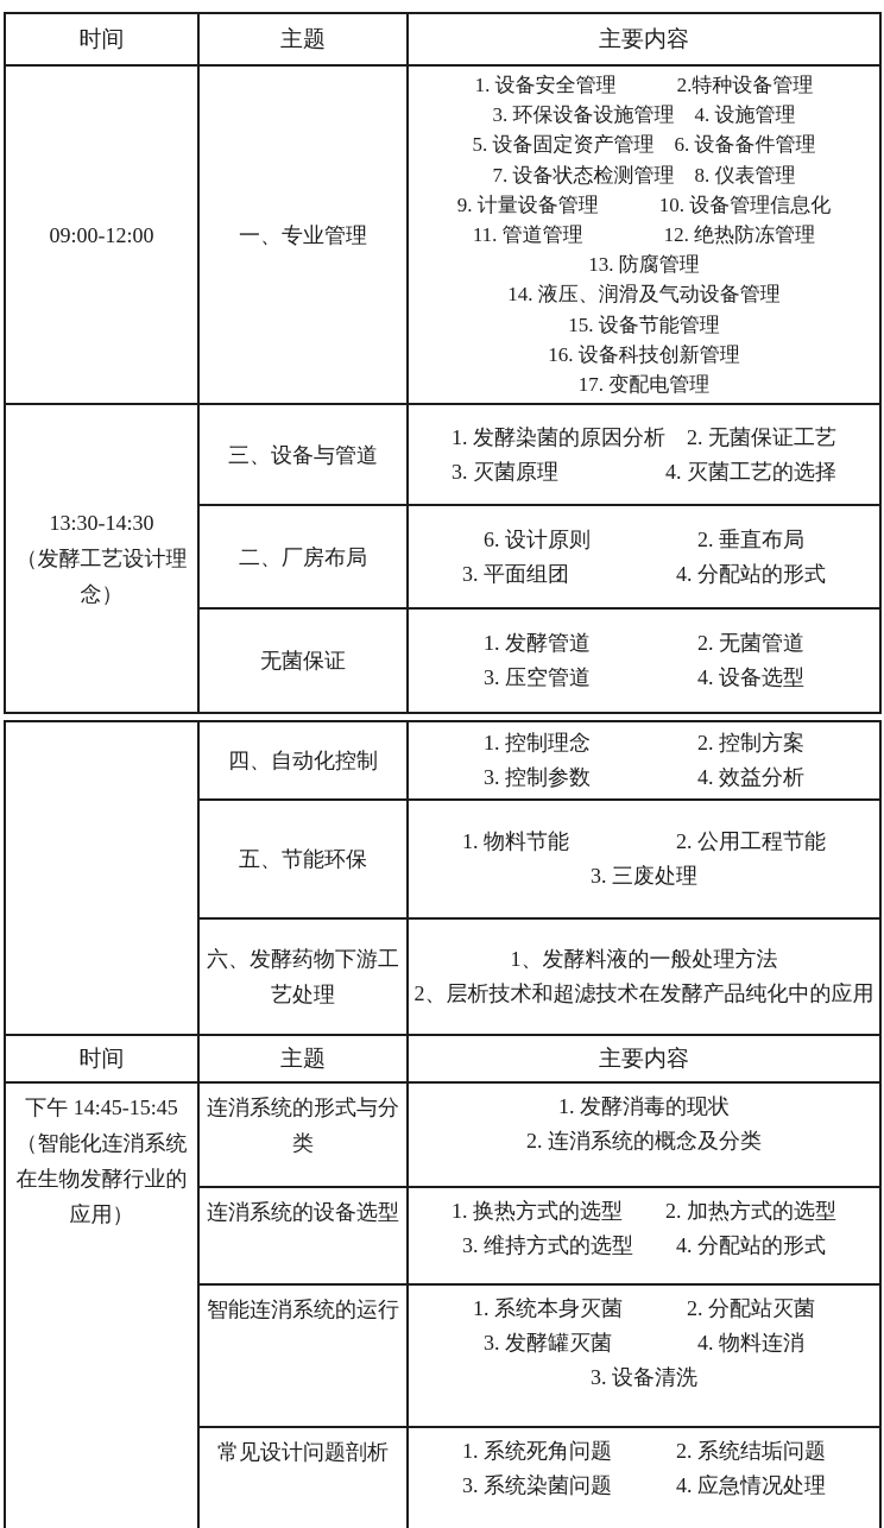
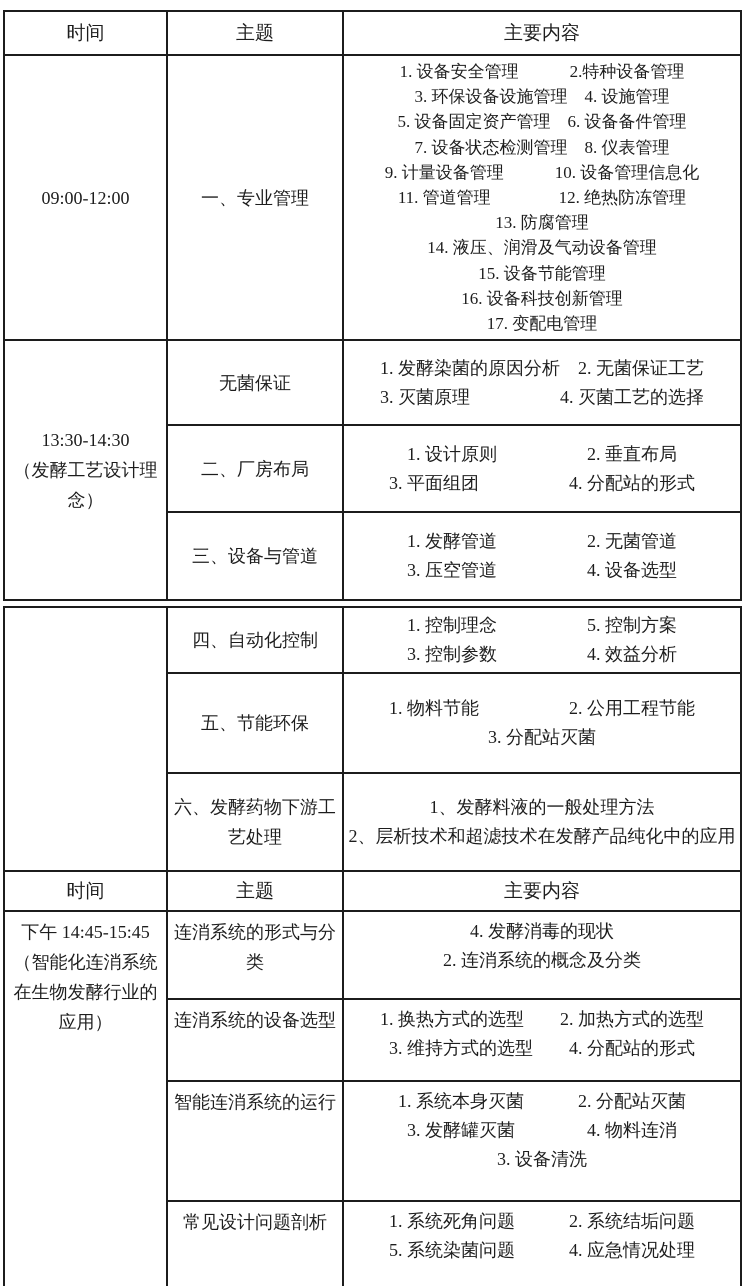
  时间	主题	主要内容
  09:00-12:00	一、专业管理	1. 设备安全管理 2.特种设备管理 3. 环保设备设施管理 4. 设施管理 5. 设备固定资产管理 6. 设备备件管理 7. 设备状态检测管理 8. 仪表管理 9. 计量设备管理 10. 设备管理信息化 11. 管道管理 12. 绝热防冻管理 13. 防腐管理 14. 液压、润滑及气动设备管理 15. 设备节能管理 16. 设备科技创新管理 17. 变配电管理
- 13:30-14:30 （发酵工艺设计理 念）	三、设备与管道	1. 发酵染菌的原因分析 2. 无菌保证工艺 3. 灭菌原理 4. 灭菌工艺的选择
+ 13:30-14:30 （发酵工艺设计理 念）	无菌保证	1. 发酵染菌的原因分析 2. 无菌保证工艺 3. 灭菌原理 4. 灭菌工艺的选择
- 二、厂房布局	6. 设计原则 2. 垂直布局 3. 平面组团 4. 分配站的形式
+ 二、厂房布局	1. 设计原则 2. 垂直布局 3. 平面组团 4. 分配站的形式
- 无菌保证	1. 发酵管道 2. 无菌管道 3. 压空管道 4. 设备选型
+ 三、设备与管道	1. 发酵管道 2. 无菌管道 3. 压空管道 4. 设备选型
- 	四、自动化控制	1. 控制理念 2. 控制方案 3. 控制参数 4. 效益分析
+ 	四、自动化控制	1. 控制理念 5. 控制方案 3. 控制参数 4. 效益分析
- 五、节能环保	1. 物料节能 2. 公用工程节能 3. 三废处理
+ 五、节能环保	1. 物料节能 2. 公用工程节能 3. 分配站灭菌
  六、发酵药物下游工 艺处理	1、发酵料液的一般处理方法 2、层析技术和超滤技术在发酵产品纯化中的应用
  时间	主题	主要内容
- 下午 14:45-15:45 （智能化连消系统 在生物发酵行业的 应用）	连消系统的形式与分 类	1. 发酵消毒的现状 2. 连消系统的概念及分类
+ 下午 14:45-15:45 （智能化连消系统 在生物发酵行业的 应用）	连消系统的形式与分 类	4. 发酵消毒的现状 2. 连消系统的概念及分类
  连消系统的设备选型	1. 换热方式的选型 2. 加热方式的选型 3. 维持方式的选型 4. 分配站的形式
  智能连消系统的运行	1. 系统本身灭菌 2. 分配站灭菌 3. 发酵罐灭菌 4. 物料连消 3. 设备清洗
- 常见设计问题剖析	1. 系统死角问题 2. 系统结垢问题 3. 系统染菌问题 4. 应急情况处理
+ 常见设计问题剖析	1. 系统死角问题 2. 系统结垢问题 5. 系统染菌问题 4. 应急情况处理
